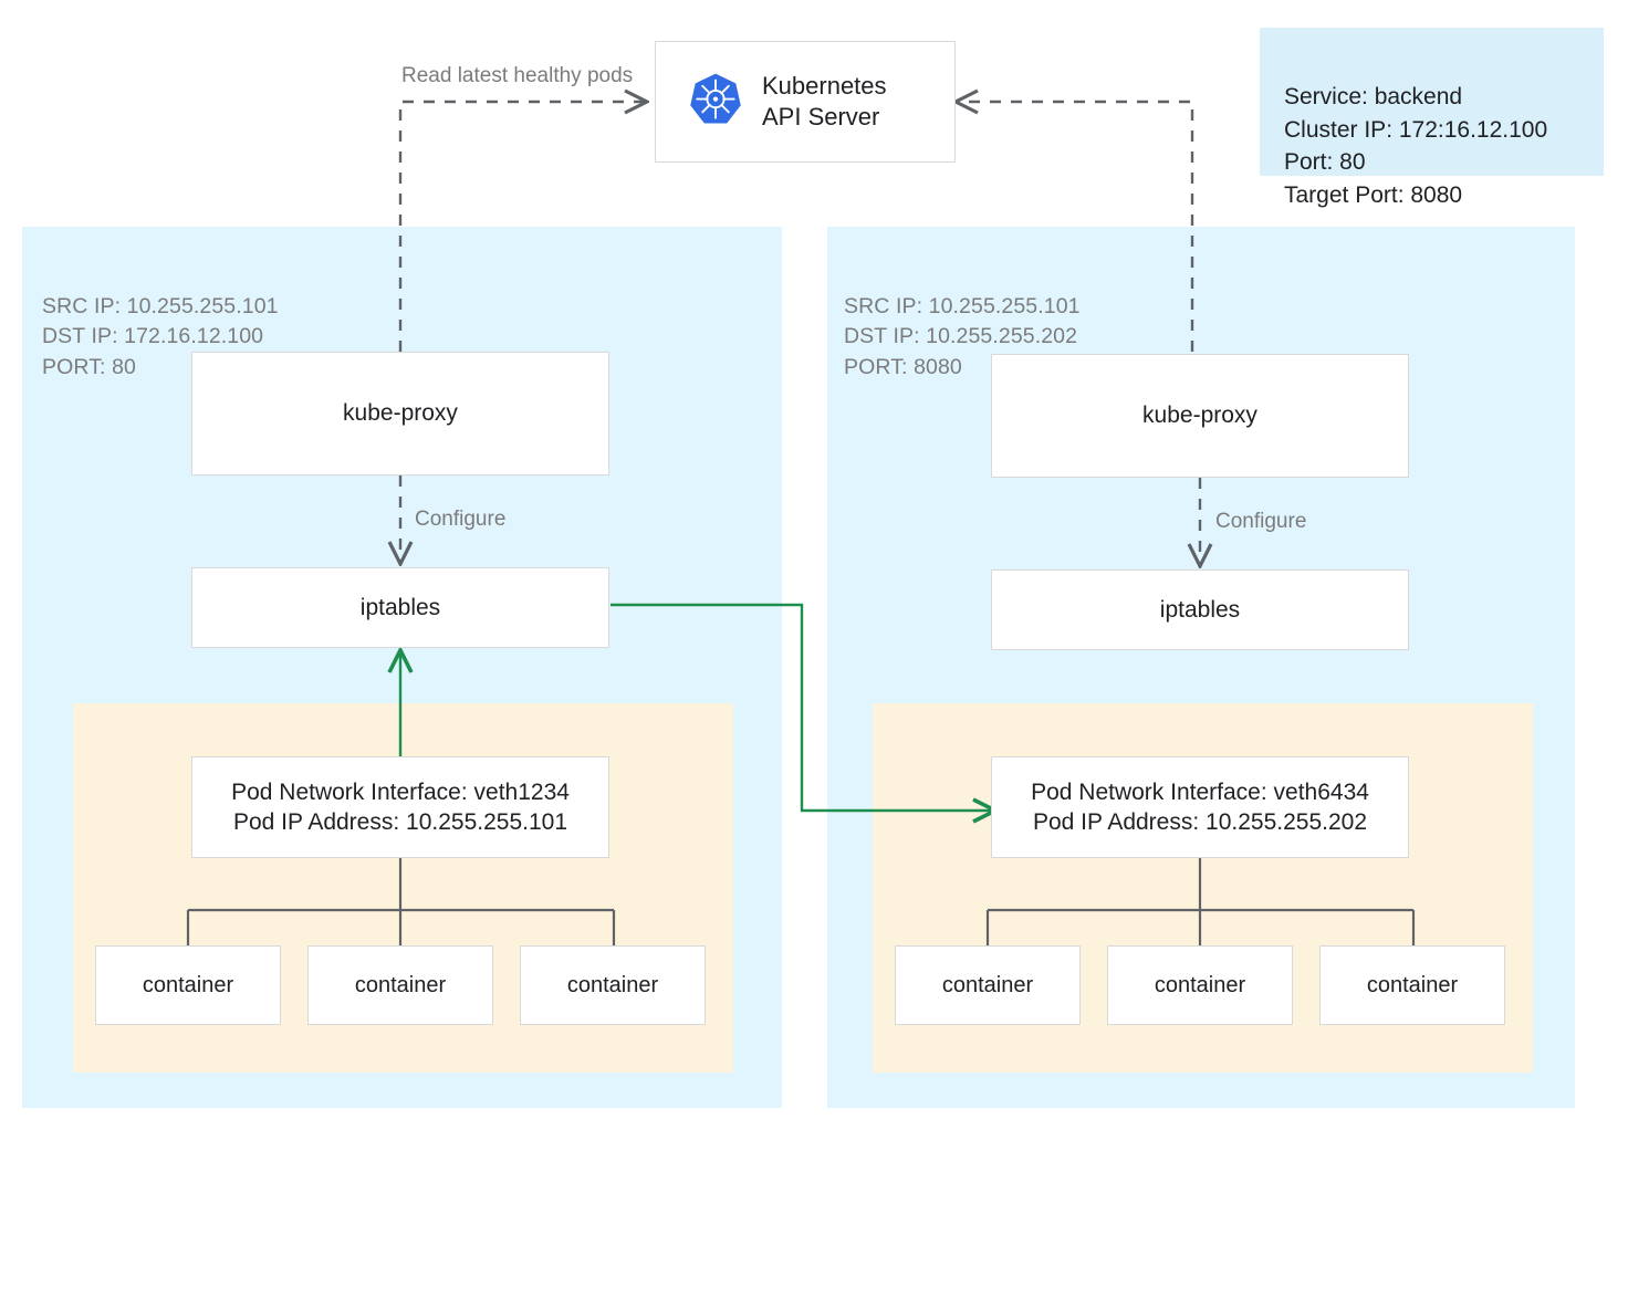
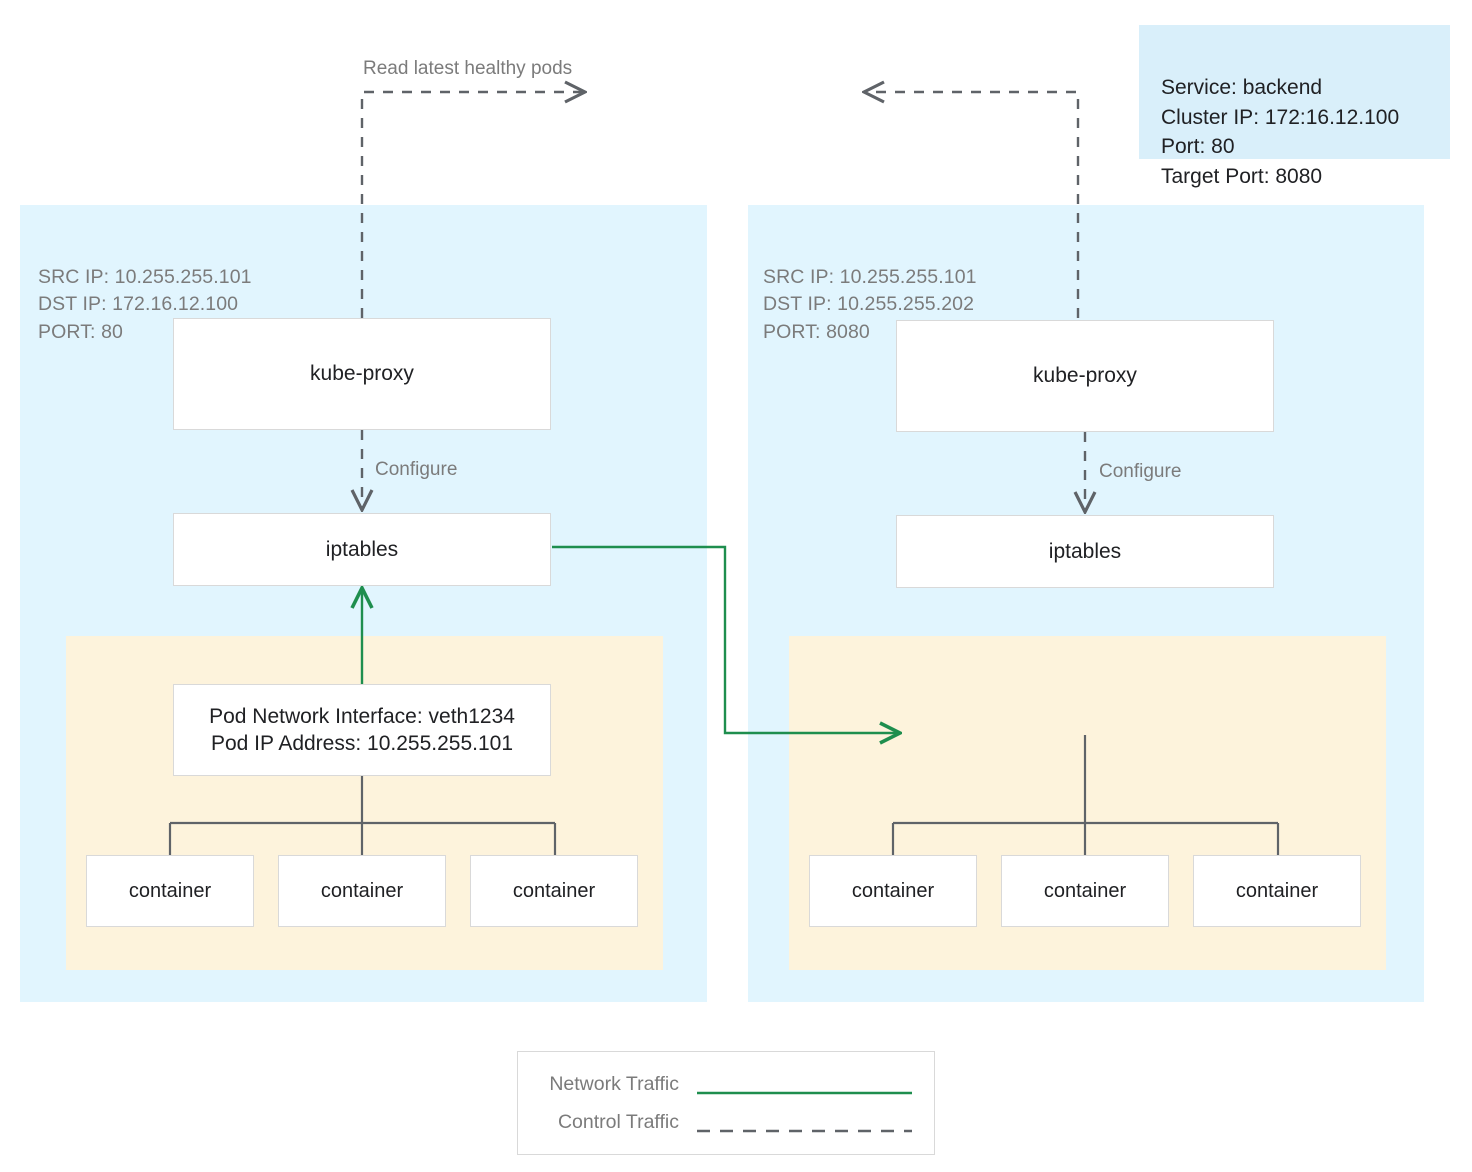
- Kubernetes
- API Server
  Service: backend
  Cluster IP: 172:16.12.100
  Port: 80
  Target Port: 8080
  Read latest healthy pods
  Configure
  Configure
  SRC IP: 10.255.255.101
  DST IP: 172.16.12.100
  PORT: 80
  kube-proxy
  iptables
  Pod Network Interface: veth1234
  Pod IP Address: 10.255.255.101
  container
  container
  container
  SRC IP: 10.255.255.101
  DST IP: 10.255.255.202
  PORT: 8080
  kube-proxy
  iptables
- Pod Network Interface: veth6434
- Pod IP Address: 10.255.255.202
  container
  container
  container
+ Network Traffic
+ Control Traffic
